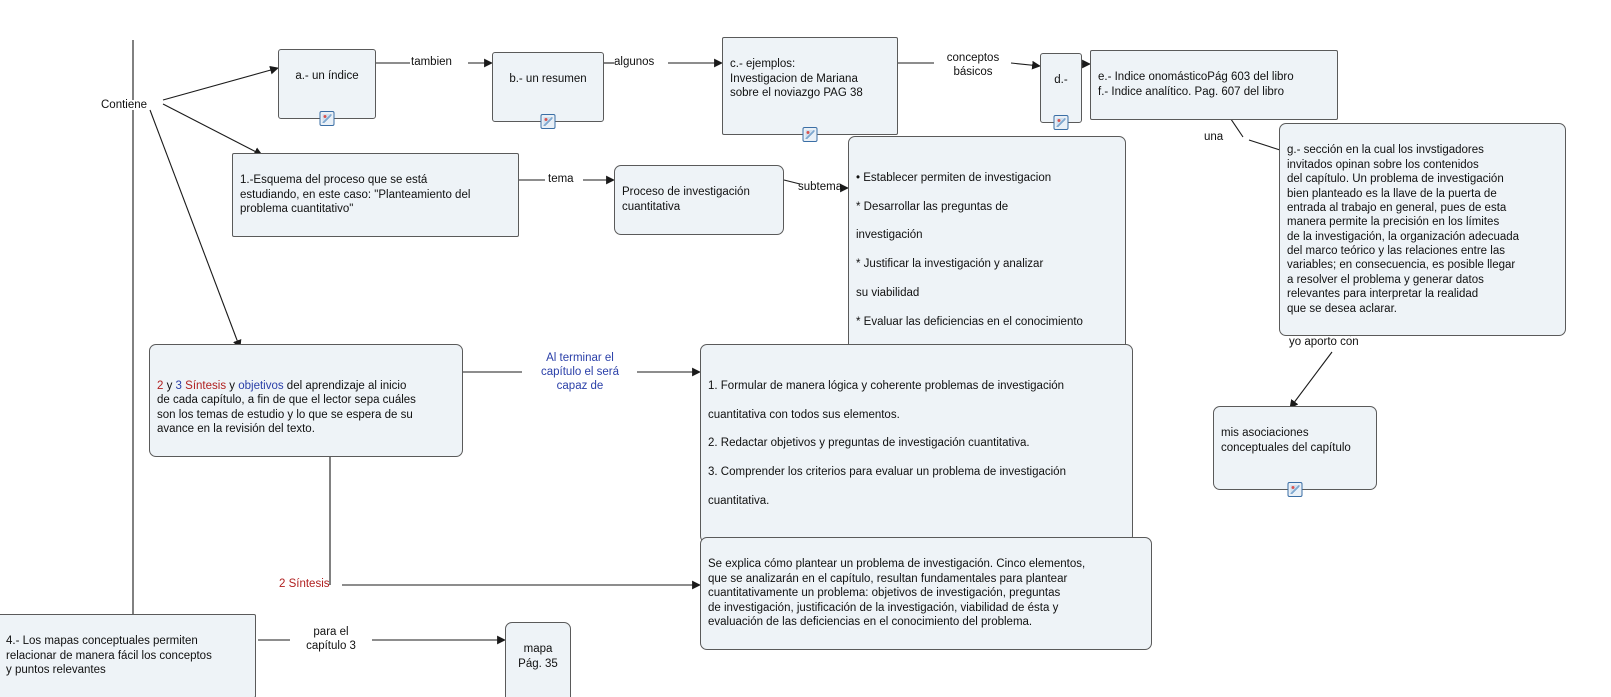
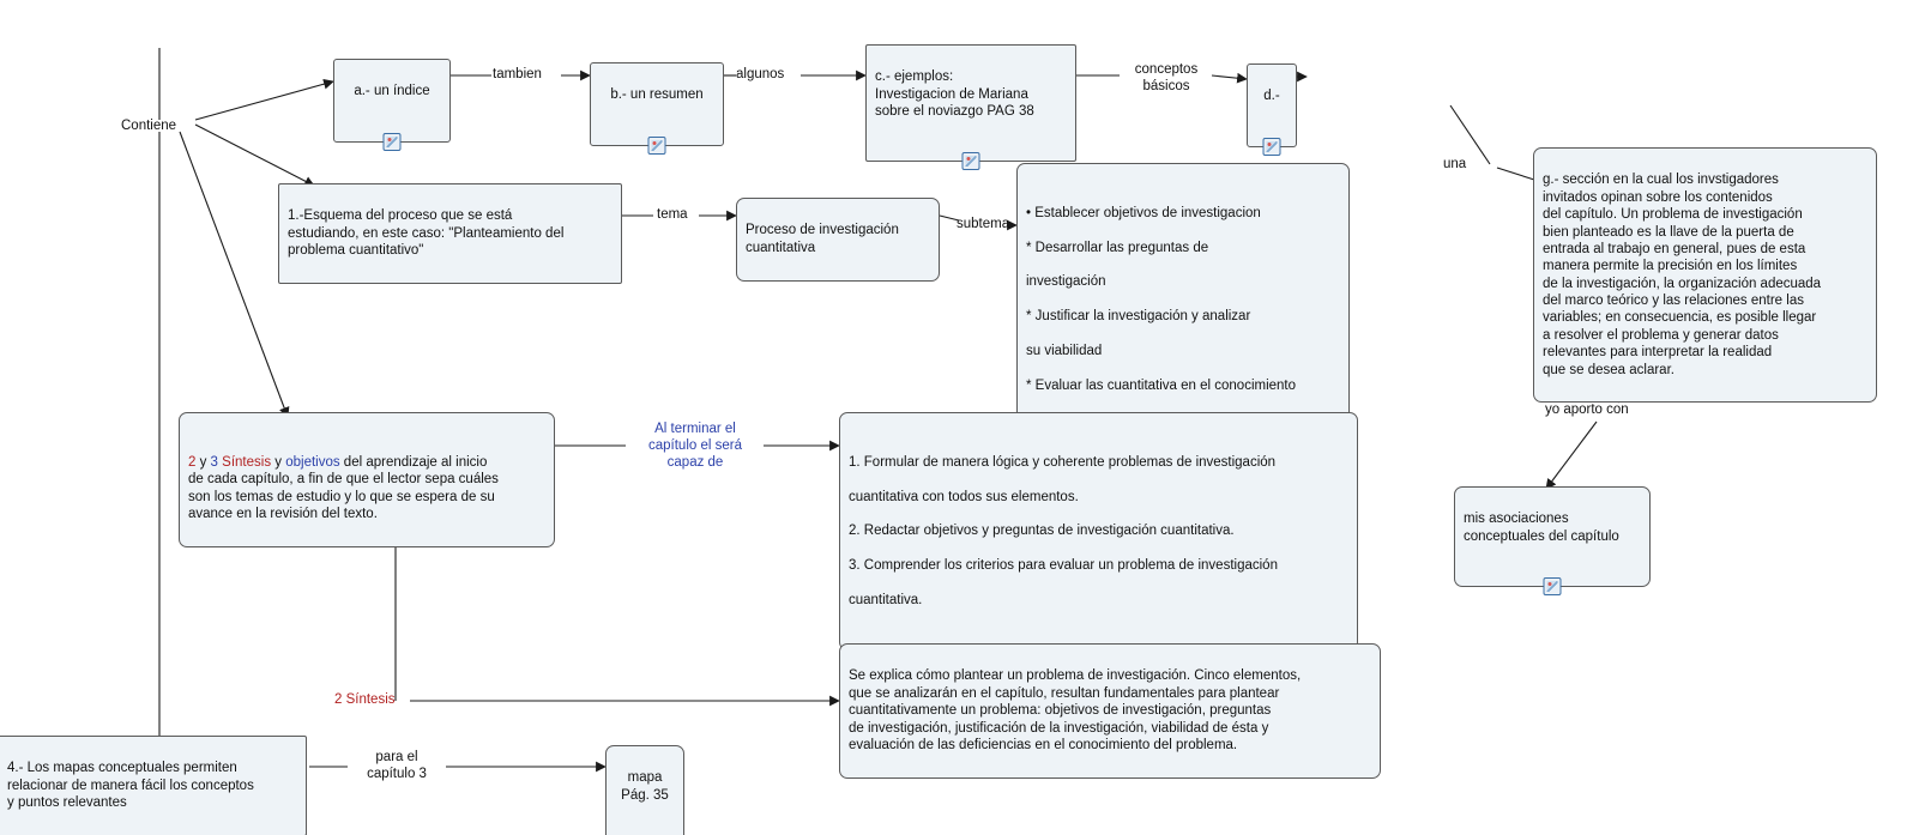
  a.- un índice
  b.- un resumen
  c.- ejemplos:
  Investigacion de Mariana
  sobre el noviazgo PAG 38
  d.-
- e.- Indice onomásticoPág 603 del libro
- f.- Indice analítico. Pag. 607 del libro
  g.- sección en la cual los invstigadores
  invitados opinan sobre los contenidos
  del capítulo. Un problema de investigación
  bien planteado es la llave de la puerta de
  entrada al trabajo en general, pues de esta
  manera permite la precisión en los límites
  de la investigación, la organización adecuada
  del marco teórico y las relaciones entre las
  variables; en consecuencia, es posible llegar
  a resolver el problema y generar datos
  relevantes para interpretar la realidad
  que se desea aclarar.
  1.-Esquema del proceso que se está
  estudiando, en este caso: "Planteamiento del
  problema cuantitativo"
  Proceso de investigación
  cuantitativa
- • Establecer permiten de investigacion
+ • Establecer objetivos de investigacion
  * Desarrollar las preguntas de
  investigación
  * Justificar la investigación y analizar
  su viabilidad
- * Evaluar las deficiencias en el conocimiento
+ * Evaluar las cuantitativa en el conocimiento
  2 y 3 Síntesis y objetivos del aprendizaje al inicio
  de cada capítulo, a fin de que el lector sepa cuáles
  son los temas de estudio y lo que se espera de su
  avance en la revisión del texto.
  1. Formular de manera lógica y coherente problemas de investigación
  cuantitativa con todos sus elementos.
  2. Redactar objetivos y preguntas de investigación cuantitativa.
  3. Comprender los criterios para evaluar un problema de investigación
  cuantitativa.
  mis asociaciones
  conceptuales del capítulo
  Se explica cómo plantear un problema de investigación. Cinco elementos,
  que se analizarán en el capítulo, resultan fundamentales para plantear
  cuantitativamente un problema: objetivos de investigación, preguntas
  de investigación, justificación de la investigación, viabilidad de ésta y
  evaluación de las deficiencias en el conocimiento del problema.
  4.- Los mapas conceptuales permiten
  relacionar de manera fácil los conceptos
  y puntos relevantes
  mapa
  Pág. 35
  Contiene
  tambien
  algunos
  conceptos
  básicos
  una
  tema
  subtema
  Al terminar el
  capítulo el será
  capaz de
  yo aporto con
  2 Síntesis
  para el
  capítulo 3
